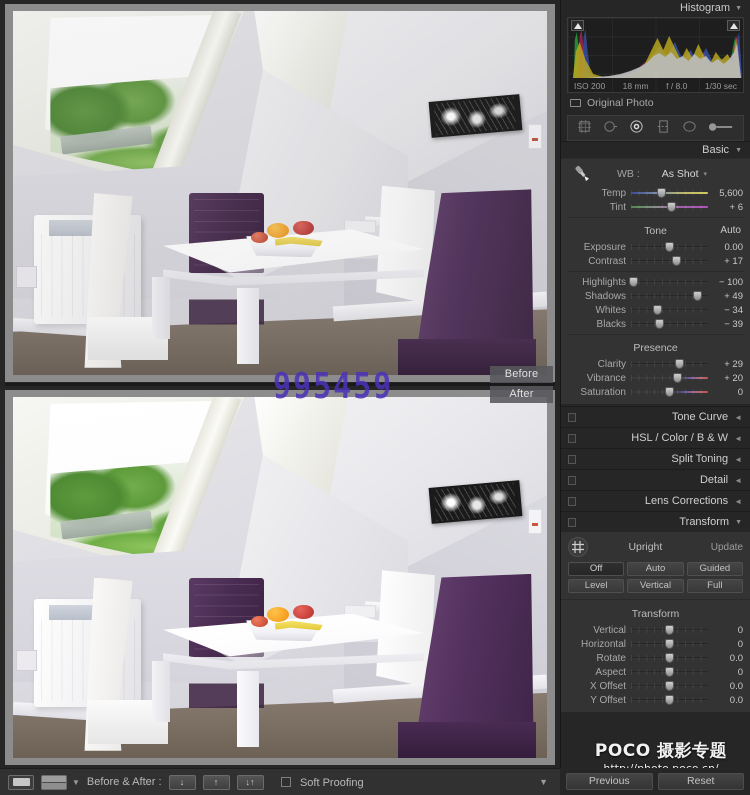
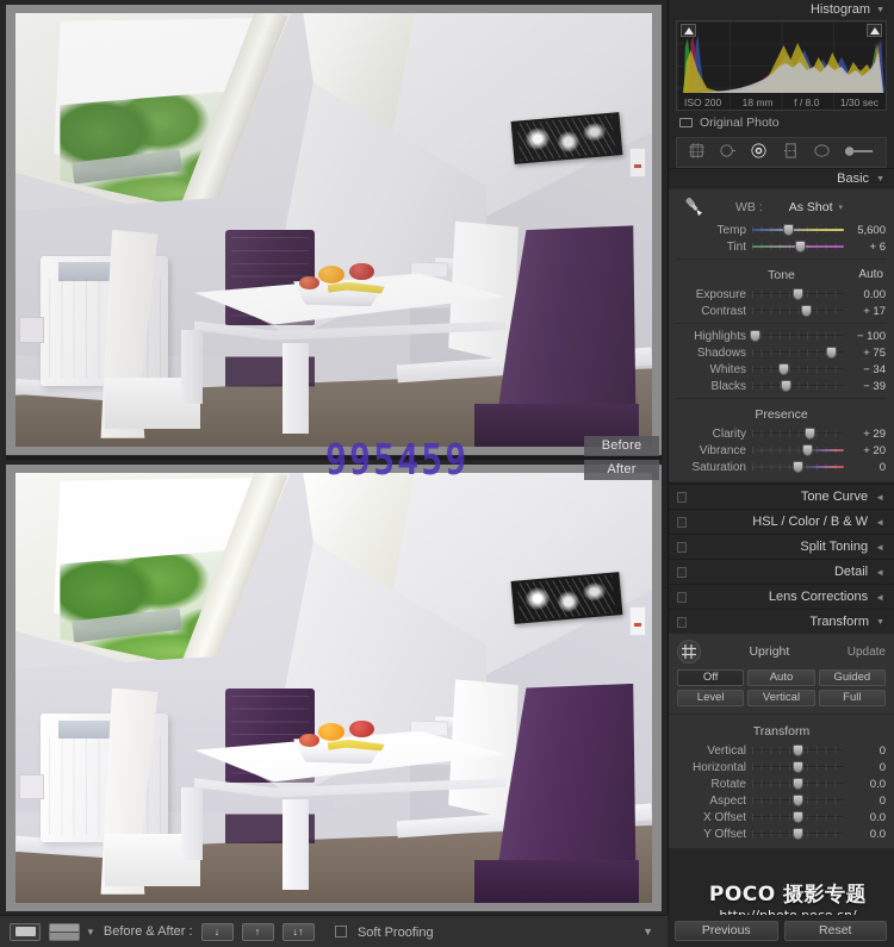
  995459
  Before
  After
  ▼
  Before & After :
  ↓
  ↑
  ↓↑
  Soft Proofing
  ▼
  Histogram
  ISO 200
  18 mm
  f / 8.0
  1/30 sec
  Original Photo
  Basic
  WB :
  As Shot
  Temp
  5,600
  Tint
  + 6
  Tone
  Auto
  Exposure
  0.00
  Contrast
  + 17
  Highlights
  − 100
  Shadows
- + 49
+ + 75
  Whites
  − 34
  Blacks
  − 39
  Presence
  Clarity
  + 29
  Vibrance
  + 20
  Saturation
  0
  Tone Curve
  ◄
  HSL / Color / B & W
  ◄
  Split Toning
  ◄
  Detail
  ◄
  Lens Corrections
  ◄
  Transform
  Upright
  Update
  Off
  Auto
  Guided
  Level
  Vertical
  Full
  Transform
  Vertical
  0
  Horizontal
  0
  Rotate
  0.0
  Aspect
  0
  X Offset
  0.0
  Y Offset
  0.0
  POCO 摄影专题
  Previous
  Reset
